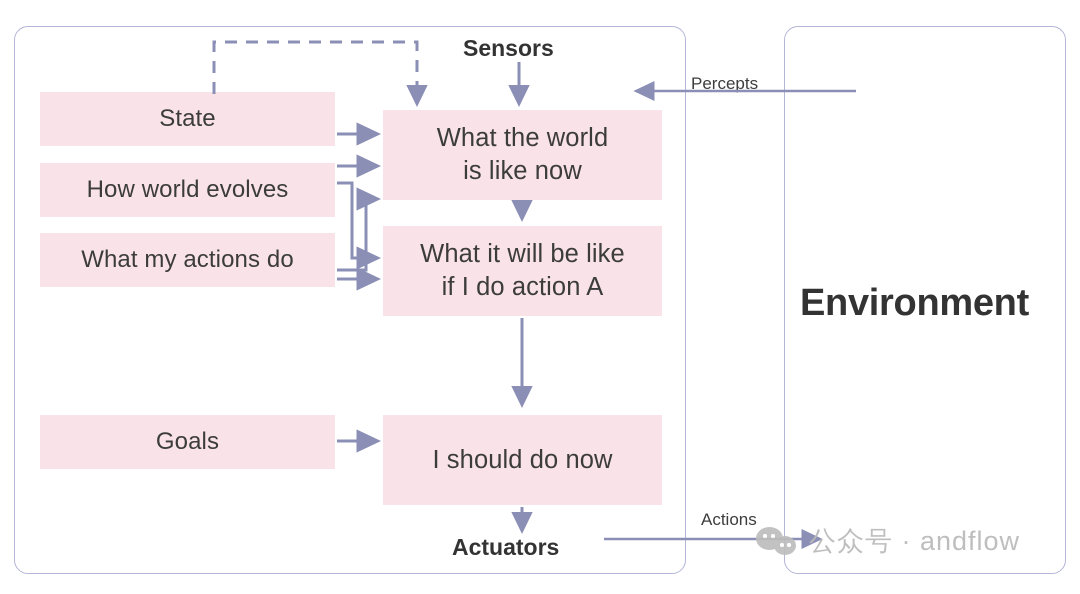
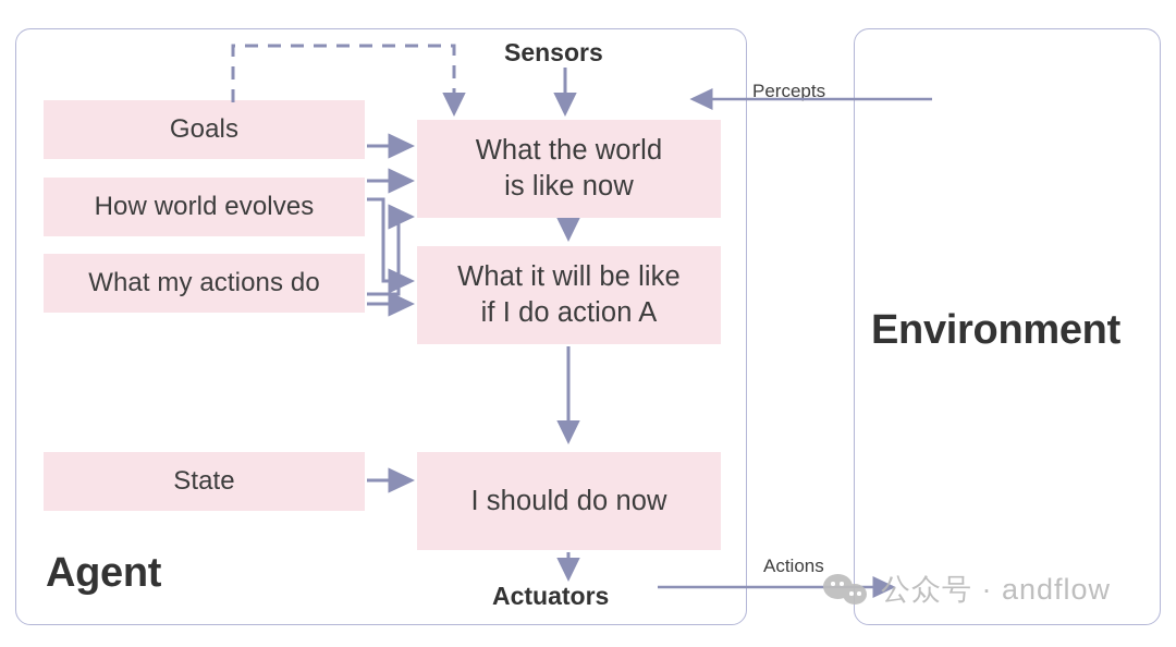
+ Agent
  Environment
  Sensors
  Actuators
  Percepts
  Actions
- State
+ Goals
  How world evolves
  What my actions do
- Goals
+ State
  What the world
  is like now
  What it will be like
  if I do action A
  I should do now
  公众号 · andflow
